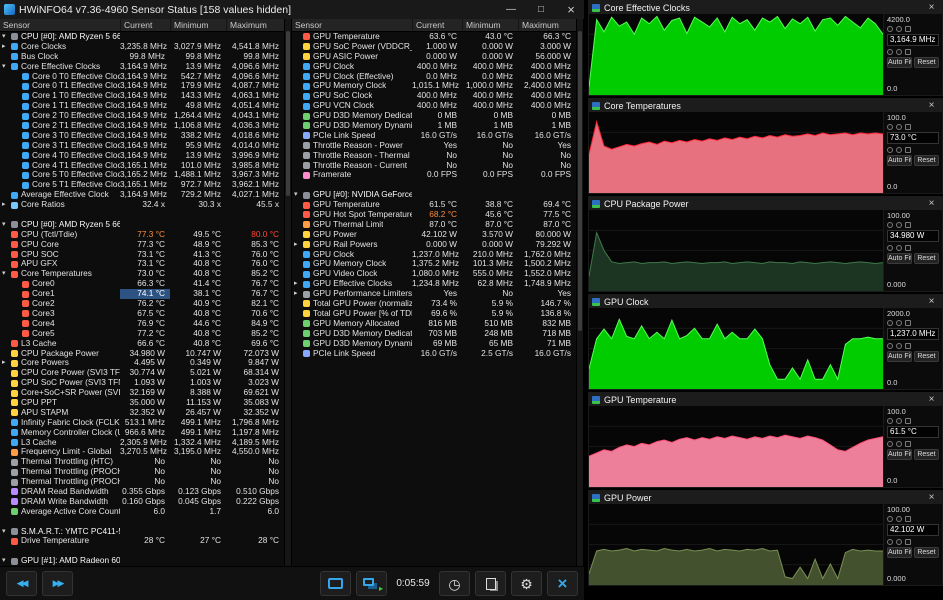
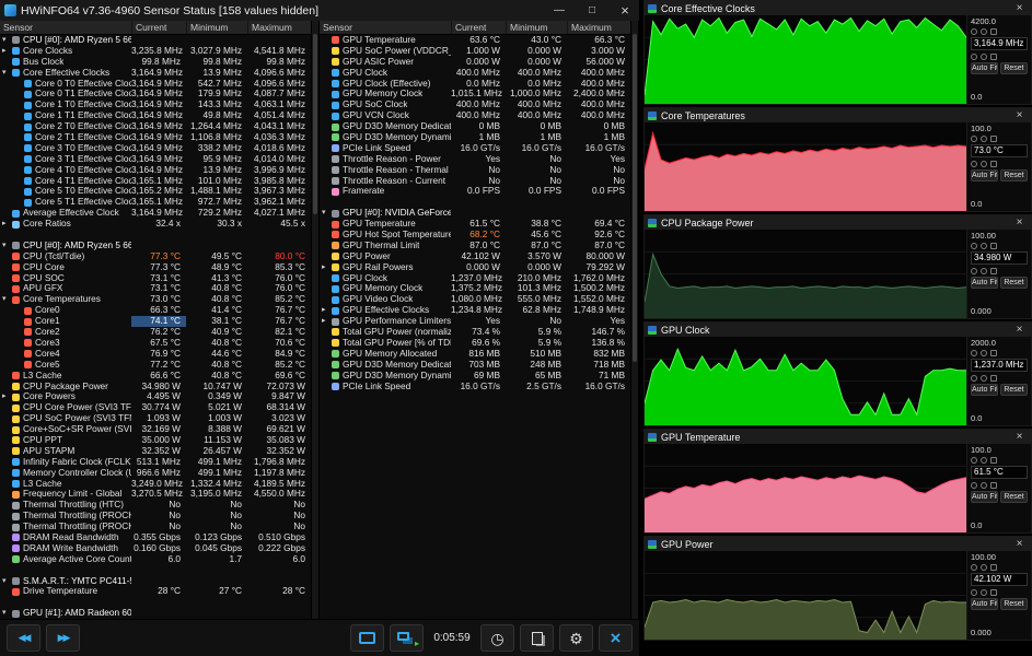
  HWiNFO64 v7.36-4960 Sensor Status [158 values hidden]
  —
  □
  ×
  Sensor
  Current
  Minimum
  Maximum
  CPU [#0]: AMD Ryzen 5 66
  Core Clocks
  3,235.8 MHz
  3,027.9 MHz
  4,541.8 MHz
  Bus Clock
  99.8 MHz
  99.8 MHz
  99.8 MHz
  Core Effective Clocks
  3,164.9 MHz
  13.9 MHz
  4,096.6 MHz
  Core 0 T0 Effective Cloc
  3,164.9 MHz
  542.7 MHz
  4,096.6 MHz
  Core 0 T1 Effective Cloc
  3,164.9 MHz
  179.9 MHz
  4,087.7 MHz
  Core 1 T0 Effective Cloc
  3,164.9 MHz
  143.3 MHz
  4,063.1 MHz
  Core 1 T1 Effective Cloc
  3,164.9 MHz
  49.8 MHz
  4,051.4 MHz
  Core 2 T0 Effective Cloc
  3,164.9 MHz
  1,264.4 MHz
  4,043.1 MHz
  Core 2 T1 Effective Cloc
  3,164.9 MHz
  1,106.8 MHz
  4,036.3 MHz
  Core 3 T0 Effective Cloc
  3,164.9 MHz
  338.2 MHz
  4,018.6 MHz
  Core 3 T1 Effective Cloc
  3,164.9 MHz
  95.9 MHz
  4,014.0 MHz
  Core 4 T0 Effective Cloc
  3,164.9 MHz
  13.9 MHz
  3,996.9 MHz
  Core 4 T1 Effective Cloc
  3,165.1 MHz
  101.0 MHz
  3,985.8 MHz
  Core 5 T0 Effective Cloc
  3,165.2 MHz
  1,488.1 MHz
  3,967.3 MHz
  Core 5 T1 Effective Cloc
  3,165.1 MHz
  972.7 MHz
  3,962.1 MHz
  Average Effective Clock
  3,164.9 MHz
  729.2 MHz
  4,027.1 MHz
  Core Ratios
  32.4 x
  30.3 x
  45.5 x
  CPU (Tctl/Tdie)
  77.3 °C
  49.5 °C
  80.0 °C
  CPU Core
  77.3 °C
  48.9 °C
  85.3 °C
  CPU SOC
  73.1 °C
  41.3 °C
  76.0 °C
  APU GFX
  73.1 °C
  40.8 °C
  76.0 °C
  Core Temperatures
  73.0 °C
  40.8 °C
  85.2 °C
  Core0
  66.3 °C
  41.4 °C
  76.7 °C
  Core1
  74.1 °C
  38.1 °C
  76.7 °C
  Core2
  76.2 °C
  40.9 °C
  82.1 °C
  Core3
  67.5 °C
  40.8 °C
  70.6 °C
  Core4
  76.9 °C
  44.6 °C
  84.9 °C
  Core5
  77.2 °C
  40.8 °C
  85.2 °C
  L3 Cache
  66.6 °C
  40.8 °C
  69.6 °C
  CPU Package Power
  34.980 W
  10.747 W
  72.073 W
  Core Powers
  4.495 W
  0.349 W
  9.847 W
  CPU Core Power (SVI3 TF
  30.774 W
  5.021 W
  68.314 W
  CPU SoC Power (SVI3 TF
  1.093 W
  1.003 W
  3.023 W
  Core+SoC+SR Power (SVI
  32.169 W
  8.388 W
  69.621 W
  CPU PPT
  35.000 W
  11.153 W
  35.083 W
  APU STAPM
  32.352 W
  26.457 W
  32.352 W
  Infinity Fabric Clock (FCLK
  513.1 MHz
  499.1 MHz
  1,796.8 MHz
  Memory Controller Clock (
  966.6 MHz
  499.1 MHz
  1,197.8 MHz
  L3 Cache
- 2,305.9 MHz
+ 3,249.0 MHz
  1,332.4 MHz
  4,189.5 MHz
  Frequency Limit - Global
  3,270.5 MHz
  3,195.0 MHz
  4,550.0 MHz
  Thermal Throttling (HTC)
  No
  No
  No
  Thermal Throttling (PROC
  No
  No
  No
  Thermal Throttling (PROC
  No
  No
  No
  DRAM Read Bandwidth
  0.355 Gbps
  0.123 Gbps
  0.510 Gbps
  DRAM Write Bandwidth
  0.160 Gbps
  0.045 Gbps
  0.222 Gbps
  Average Active Core Count
  6.0
  1.7
  6.0
  Drive Temperature
  28 °C
  27 °C
  28 °C
  Sensor
  Current
  Minimum
  Maximum
  GPU Temperature
  63.6 °C
  43.0 °C
  66.3 °C
  GPU SoC Power (VDDCR
  1.000 W
  0.000 W
  3.000 W
  GPU ASIC Power
  0.000 W
  0.000 W
  56.000 W
  GPU Clock
  400.0 MHz
  400.0 MHz
  400.0 MHz
  GPU Clock (Effective)
  0.0 MHz
  0.0 MHz
  400.0 MHz
  GPU Memory Clock
  1,015.1 MHz
  1,000.0 MHz
  2,400.0 MHz
  GPU SoC Clock
  400.0 MHz
  400.0 MHz
  400.0 MHz
  GPU VCN Clock
  400.0 MHz
  400.0 MHz
  400.0 MHz
  GPU D3D Memory Dedicat
  0 MB
  0 MB
  0 MB
  GPU D3D Memory Dynami
  1 MB
  1 MB
  1 MB
  PCIe Link Speed
  16.0 GT/s
  16.0 GT/s
  16.0 GT/s
  Throttle Reason - Power
  Yes
  No
  Yes
  Throttle Reason - Thermal
  No
  No
  No
  Throttle Reason - Current
  No
  No
  No
  Framerate
  0.0 FPS
  0.0 FPS
  0.0 FPS
  GPU Temperature
  61.5 °C
  38.8 °C
  69.4 °C
  GPU Hot Spot Temperature
  68.2 °C
  45.6 °C
- 77.5 °C
+ 92.6 °C
  GPU Thermal Limit
  87.0 °C
  87.0 °C
  87.0 °C
  GPU Power
  42.102 W
  3.570 W
  80.000 W
  GPU Rail Powers
  0.000 W
  0.000 W
  79.292 W
  GPU Clock
  1,237.0 MHz
  210.0 MHz
  1,762.0 MHz
  GPU Memory Clock
  1,375.2 MHz
  101.3 MHz
  1,500.2 MHz
  GPU Video Clock
  1,080.0 MHz
  555.0 MHz
  1,552.0 MHz
  GPU Effective Clocks
  1,234.8 MHz
  62.8 MHz
  1,748.9 MHz
  GPU Performance Limiters
  Yes
  No
  Yes
  73.4 %
  5.9 %
  146.7 %
  Total GPU Power [% of TD
  69.6 %
  5.9 %
  136.8 %
  GPU Memory Allocated
  816 MB
  510 MB
  832 MB
  GPU D3D Memory Dedicat
  703 MB
  248 MB
  718 MB
  GPU D3D Memory Dynami
  69 MB
  65 MB
  71 MB
  PCIe Link Speed
  16.0 GT/s
  2.5 GT/s
  16.0 GT/s
  ◀◀
  ▶▶
  ▸
  0:05:59
  ◷
  ⚙
  ×
  Core Effective Clocks
  ×
  4200.0
  3,164.9 MHz
  0.0
  Core Temperatures
  ×
  100.0
  73.0 °C
  0.0
  CPU Package Power
  ×
  100.00
  34.980 W
  0.000
  GPU Clock
  ×
  2000.0
  1,237.0 MHz
  0.0
  GPU Temperature
  ×
  100.0
  61.5 °C
  0.0
  GPU Power
  ×
  100.00
  42.102 W
  0.000
